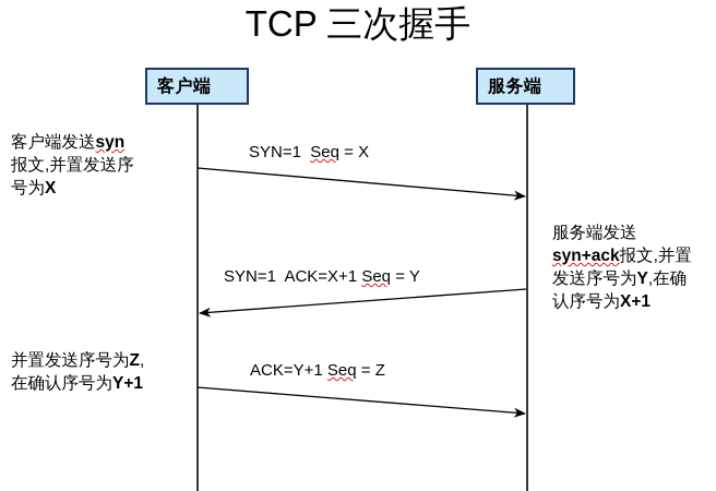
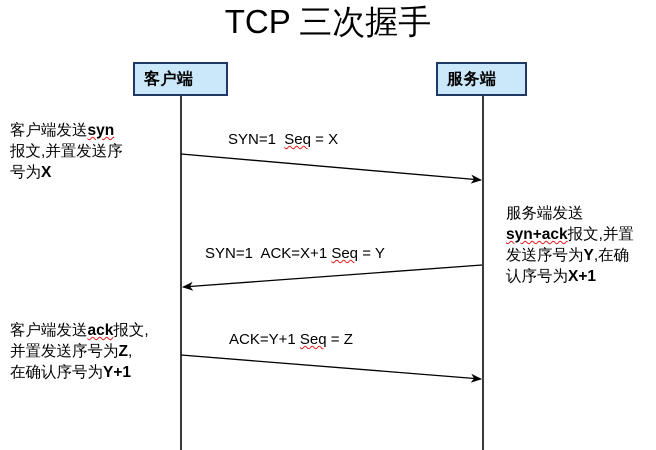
  TCP 三次握手
  客户端
  服务端
  SYN=1 Seq = X
  SYN=1 ACK=X+1 Seq = Y
  ACK=Y+1 Seq = Z
  客户端发送syn
  报文,并置发送序
  号为X
  服务端发送
  syn+ack报文,并置
  发送序号为Y,在确
  认序号为X+1
+ 客户端发送ack报文,
  并置发送序号为Z,
  在确认序号为Y+1
